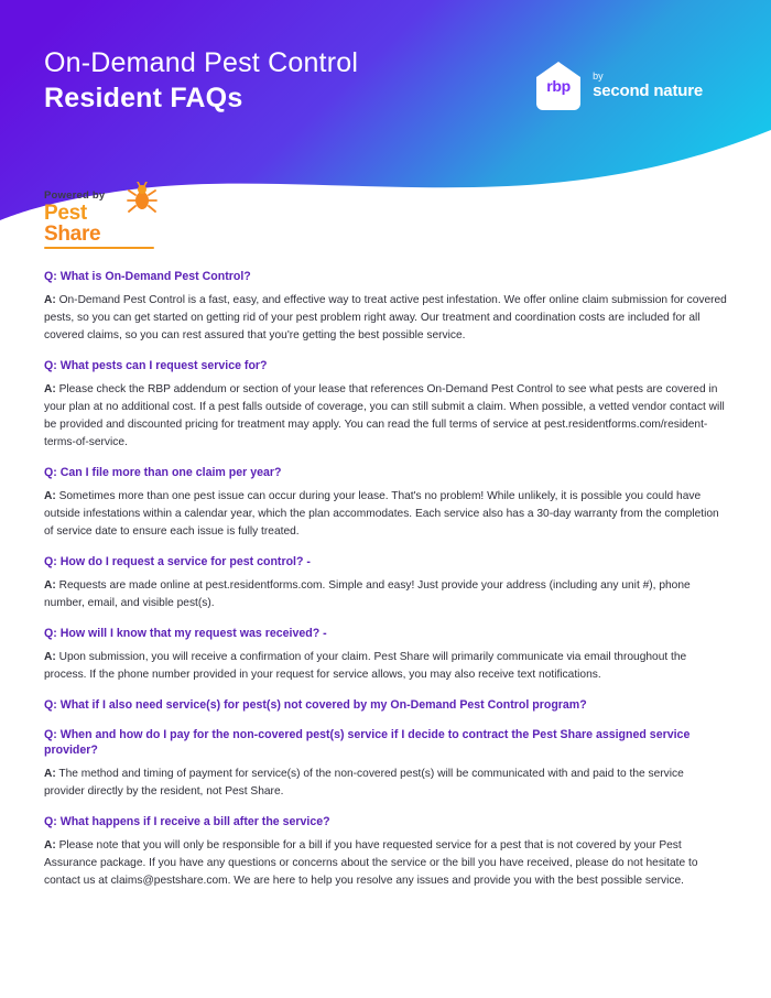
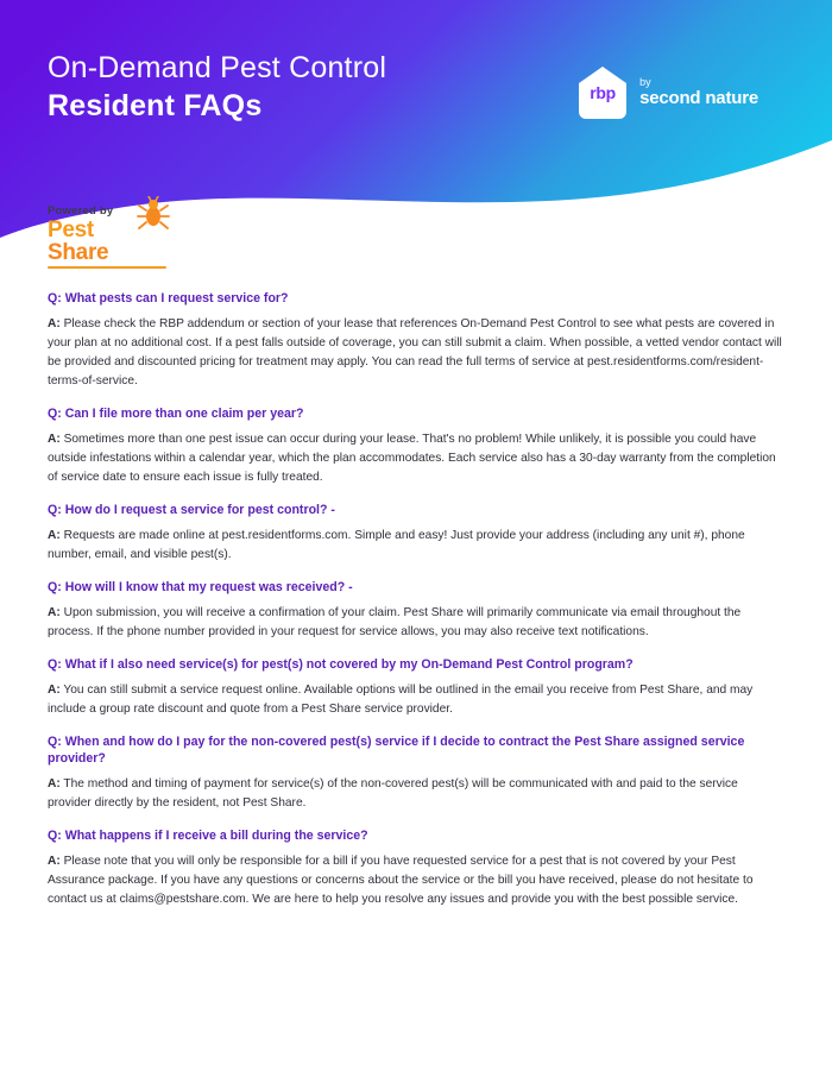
  On-Demand Pest Control
  Resident FAQs
  rbp
  by
  second nature
  Powered by
  Pest
  Share
- Q: What is On-Demand Pest Control?
- A: On-Demand Pest Control is a fast, easy, and effective way to treat active pest infestation. We offer online claim submission for covered pests, so you can get started on getting rid of your pest problem right away. Our treatment and coordination costs are included for all covered claims, so you can rest assured that you're getting the best possible service.
  Q: What pests can I request service for?
  A: Please check the RBP addendum or section of your lease that references On-Demand Pest Control to see what pests are covered in your plan at no additional cost. If a pest falls outside of coverage, you can still submit a claim. When possible, a vetted vendor contact will be provided and discounted pricing for treatment may apply. You can read the full terms of service at pest.residentforms.com/resident-terms-of-service.
  Q: Can I file more than one claim per year?
  A: Sometimes more than one pest issue can occur during your lease. That's no problem! While unlikely, it is possible you could have outside infestations within a calendar year, which the plan accommodates. Each service also has a 30-day warranty from the completion of service date to ensure each issue is fully treated.
  Q: How do I request a service for pest control? -
  A: Requests are made online at pest.residentforms.com. Simple and easy! Just provide your address (including any unit #), phone number, email, and visible pest(s).
  Q: How will I know that my request was received? -
  A: Upon submission, you will receive a confirmation of your claim. Pest Share will primarily communicate via email throughout the process. If the phone number provided in your request for service allows, you may also receive text notifications.
  Q: What if I also need service(s) for pest(s) not covered by my On-Demand Pest Control program?
+ A: You can still submit a service request online. Available options will be outlined in the email you receive from Pest Share, and may include a group rate discount and quote from a Pest Share service provider.
  Q: When and how do I pay for the non-covered pest(s) service if I decide to contract the Pest Share assigned service provider?
  A: The method and timing of payment for service(s) of the non-covered pest(s) will be communicated with and paid to the service provider directly by the resident, not Pest Share.
- Q: What happens if I receive a bill after the service?
+ Q: What happens if I receive a bill during the service?
  A: Please note that you will only be responsible for a bill if you have requested service for a pest that is not covered by your Pest Assurance package. If you have any questions or concerns about the service or the bill you have received, please do not hesitate to contact us at claims@pestshare.com. We are here to help you resolve any issues and provide you with the best possible service.
